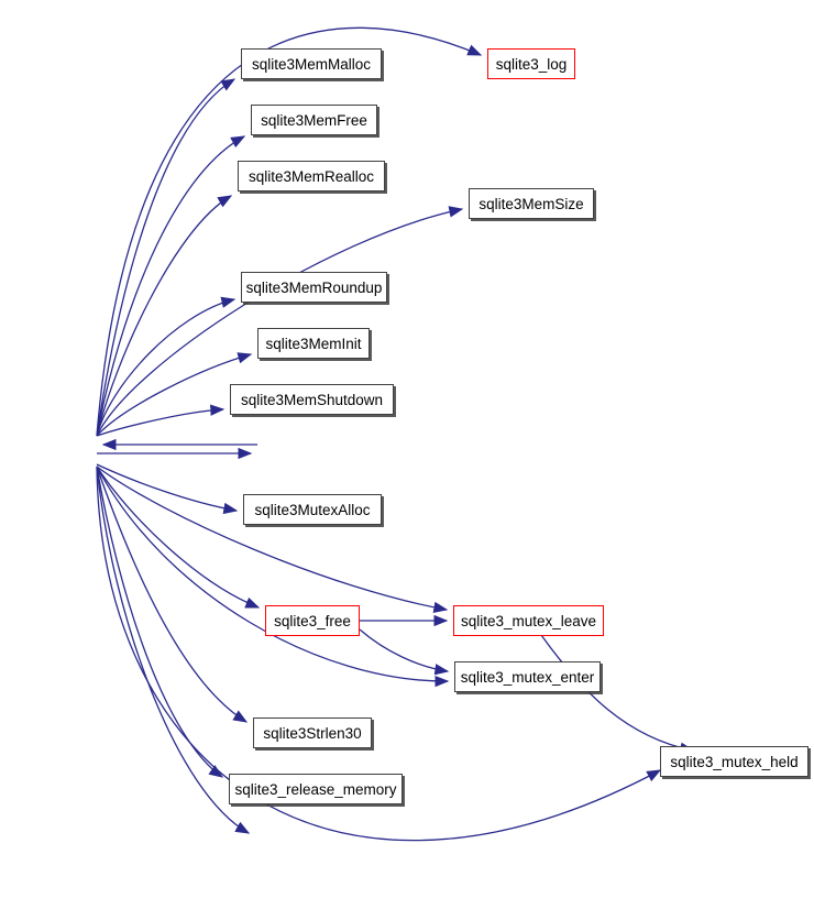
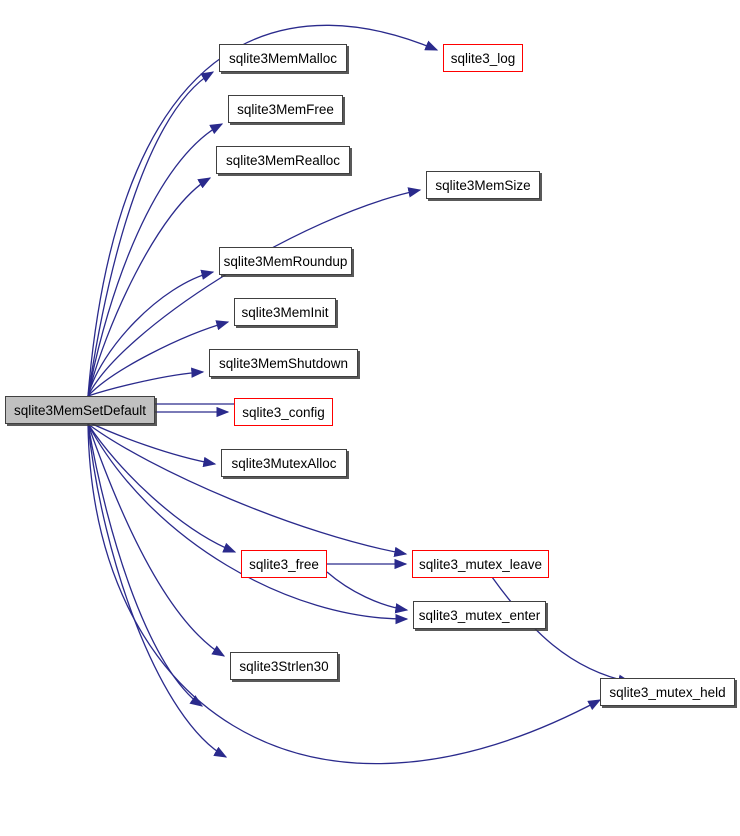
+ sqlite3MemSetDefault
  sqlite3MemMalloc
  sqlite3_log
  sqlite3MemFree
  sqlite3MemRealloc
  sqlite3MemSize
  sqlite3MemRoundup
  sqlite3MemInit
  sqlite3MemShutdown
+ sqlite3_config
  sqlite3MutexAlloc
  sqlite3_free
  sqlite3_mutex_leave
  sqlite3_mutex_enter
  sqlite3Strlen30
  sqlite3_mutex_held
- sqlite3_release_memory
